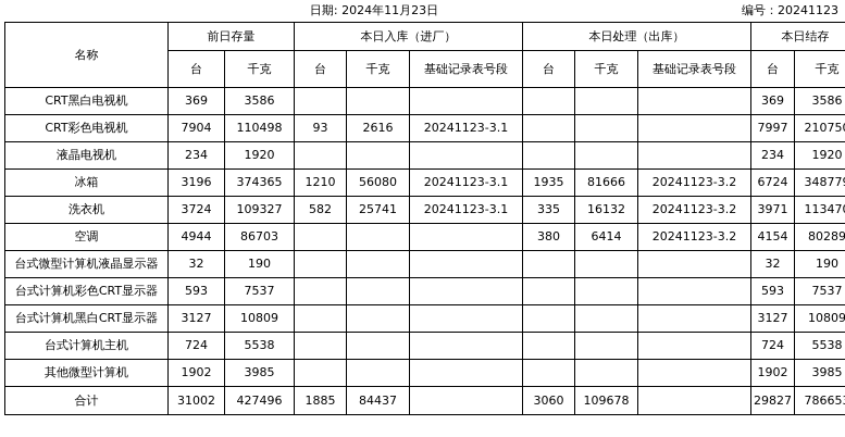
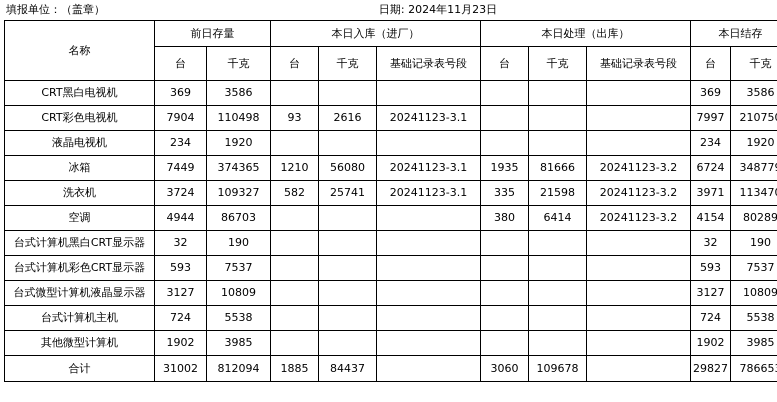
+ 填报单位：（盖章）
  日期: 2024年11月23日
- 编号：20241123
  名称	前日存量	本日入库（进厂）	本日处理（出库）	本日结存
  台	千克	台	千克	基础记录表号段	台	千克	基础记录表号段	台	千克
  CRT黑白电视机	369	3586							369	3586
  CRT彩色电视机	7904	110498	93	2616	20241123-3.1				7997	21075
  液晶电视机	234	1920							234	1920
- 冰箱	3196	374365	1210	56080	20241123-3.1	1935	81666	20241123-3.2	6724	34877
+ 冰箱	7449	374365	1210	56080	20241123-3.1	1935	81666	20241123-3.2	6724	34877
- 洗衣机	3724	109327	582	25741	20241123-3.1	335	16132	20241123-3.2	3971	11347
+ 洗衣机	3724	109327	582	25741	20241123-3.1	335	21598	20241123-3.2	3971	11347
  空调	4944	86703				380	6414	20241123-3.2	4154	80289
- 台式微型计算机液晶显示器	32	190							32	190
+ 台式计算机黑白CRT显示器	32	190							32	190
  台式计算机彩色CRT显示器	593	7537							593	7537
- 台式计算机黑白CRT显示器	3127	10809							3127	10809
+ 台式微型计算机液晶显示器	3127	10809							3127	10809
  台式计算机主机	724	5538							724	5538
  其他微型计算机	1902	3985							1902	3985
- 合计	31002	427496	1885	84437		3060	109678		29827	78665
+ 合计	31002	812094	1885	84437		3060	109678		29827	78665
